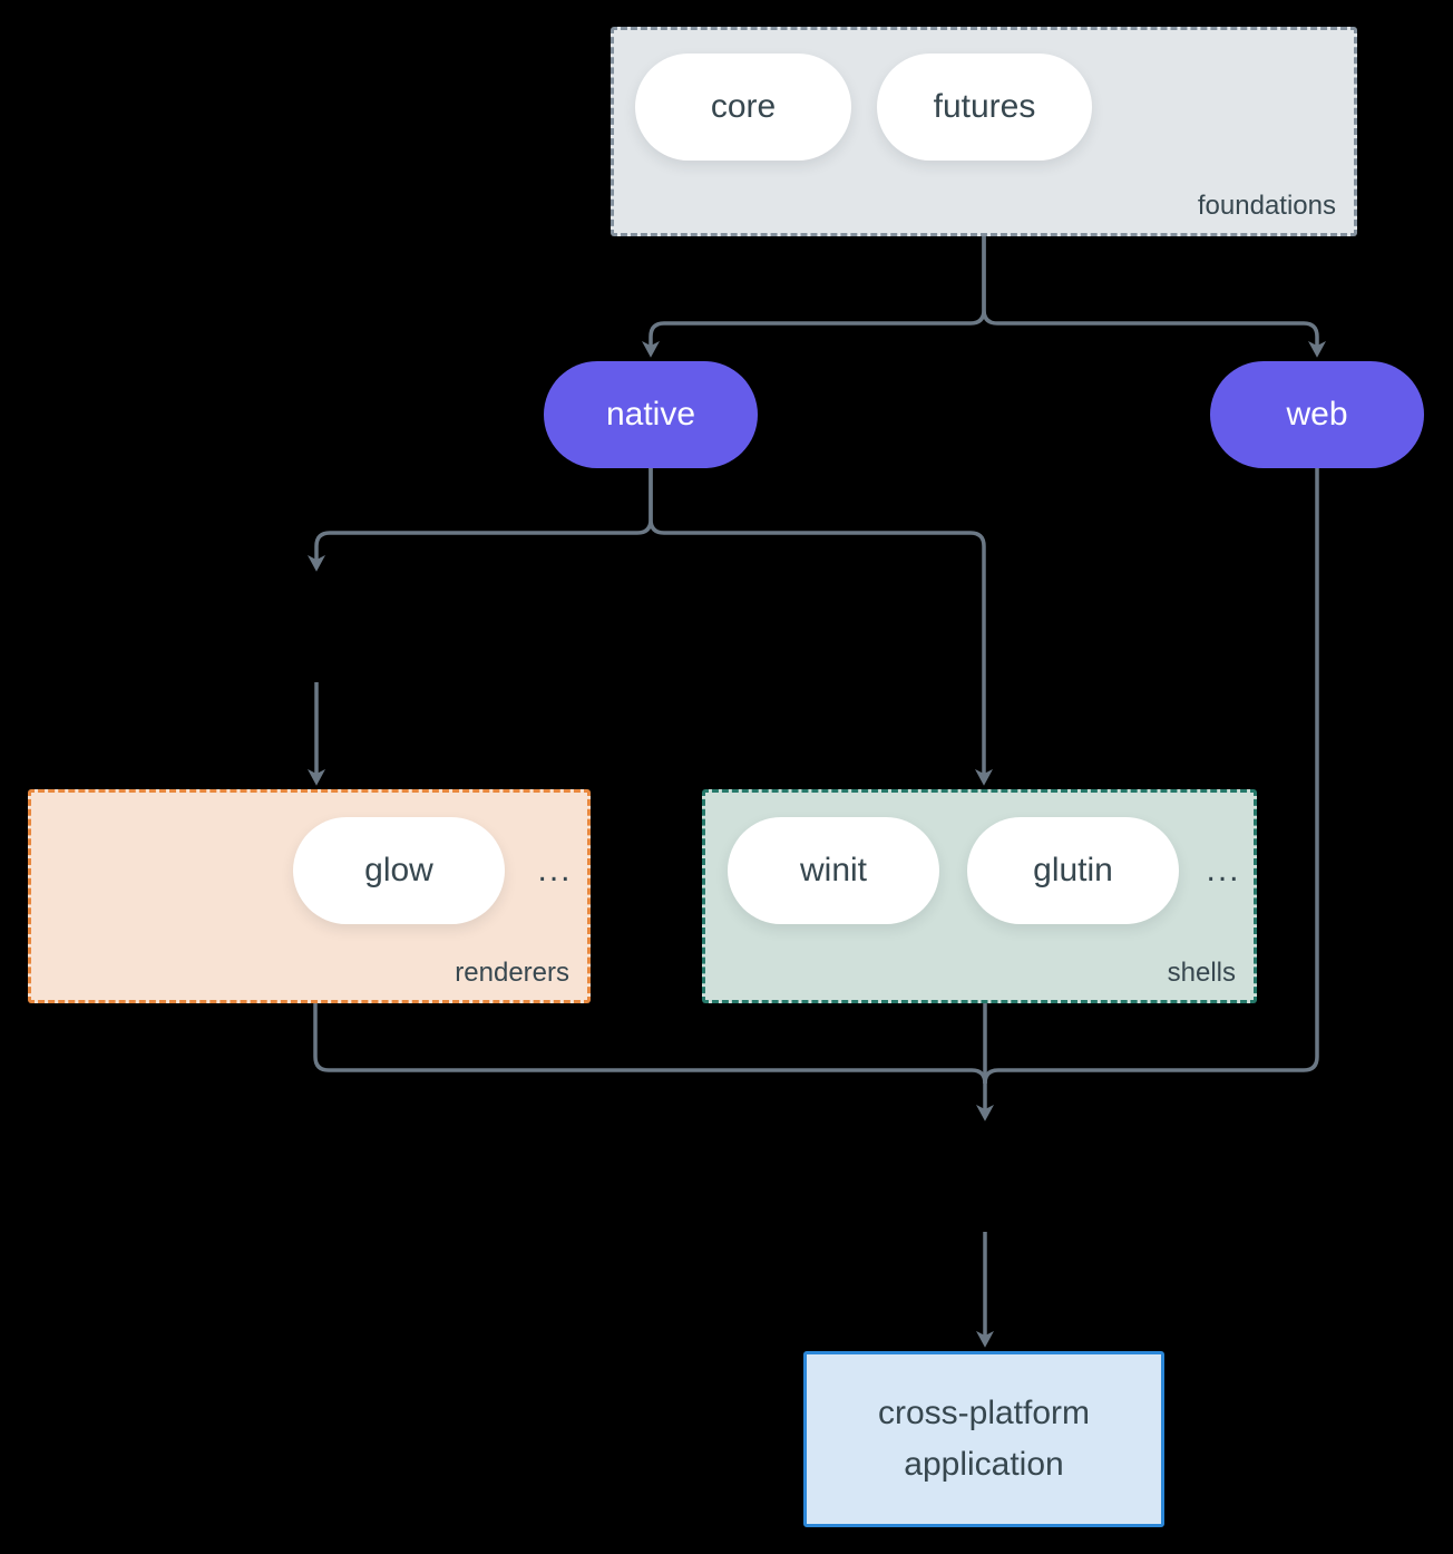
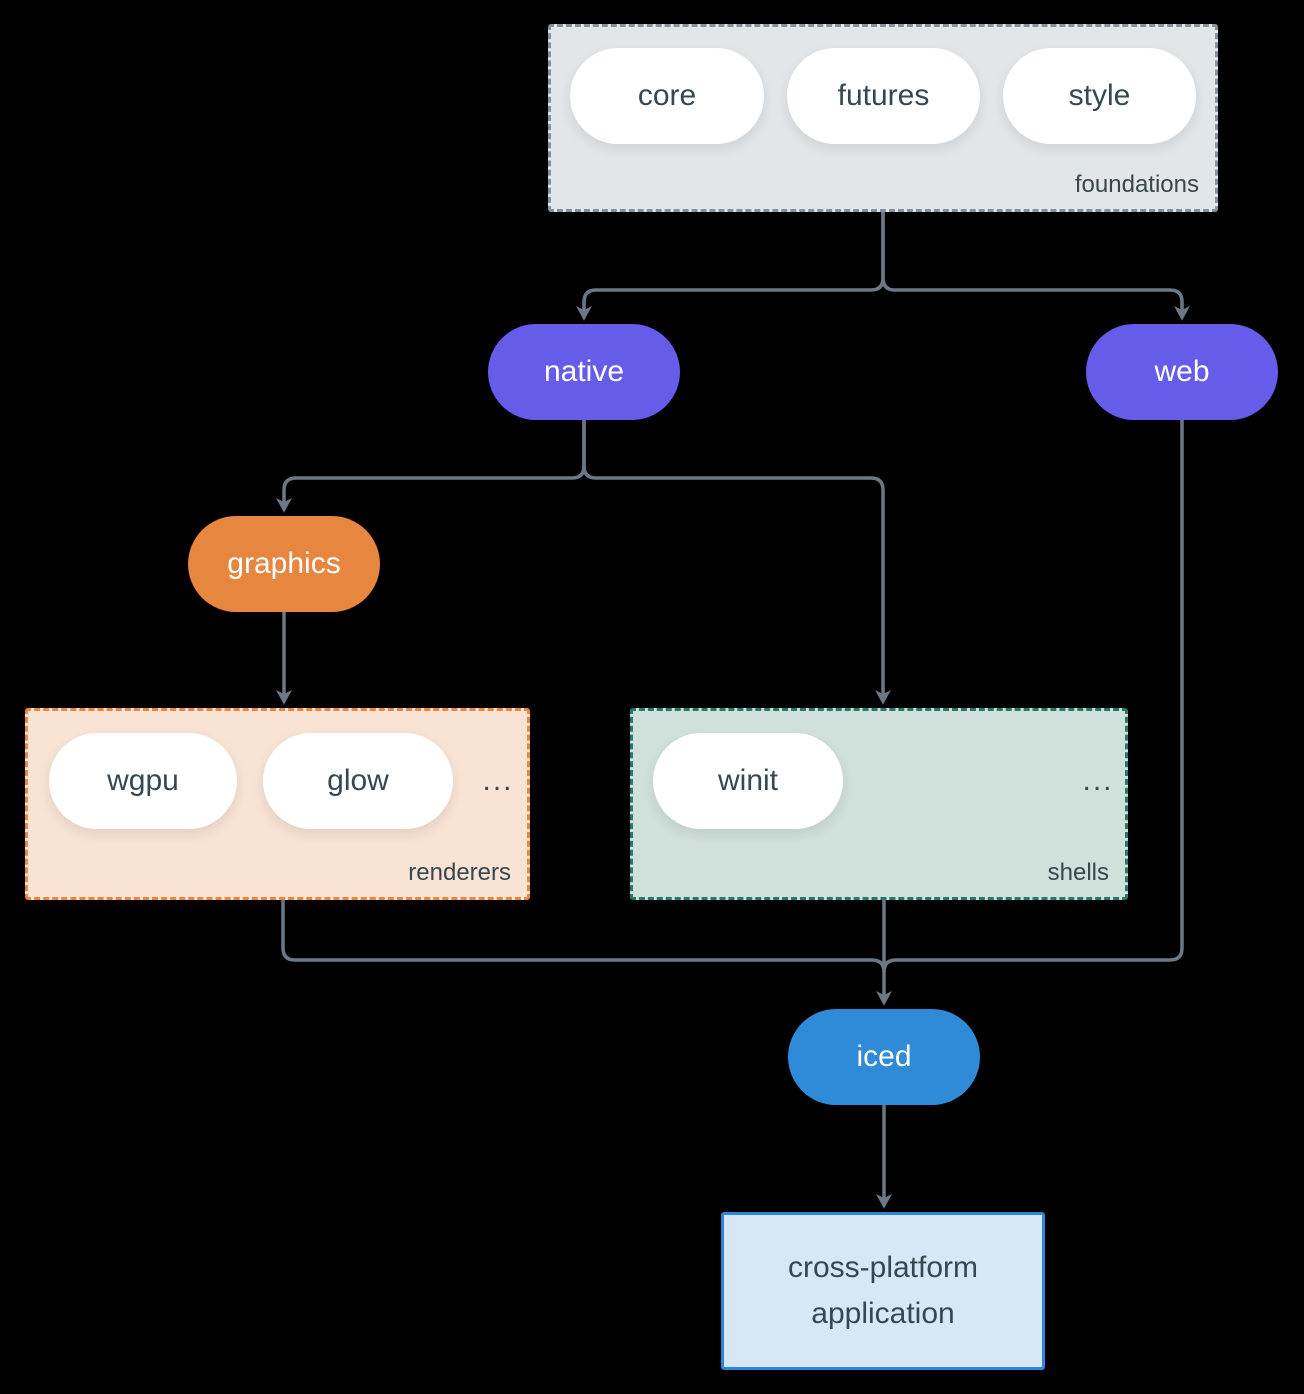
  core
  futures
+ style
  foundations
  native
  web
+ graphics
+ wgpu
  glow
  ...
  renderers
  winit
- glutin
  ...
  shells
+ iced
  cross-platform application
